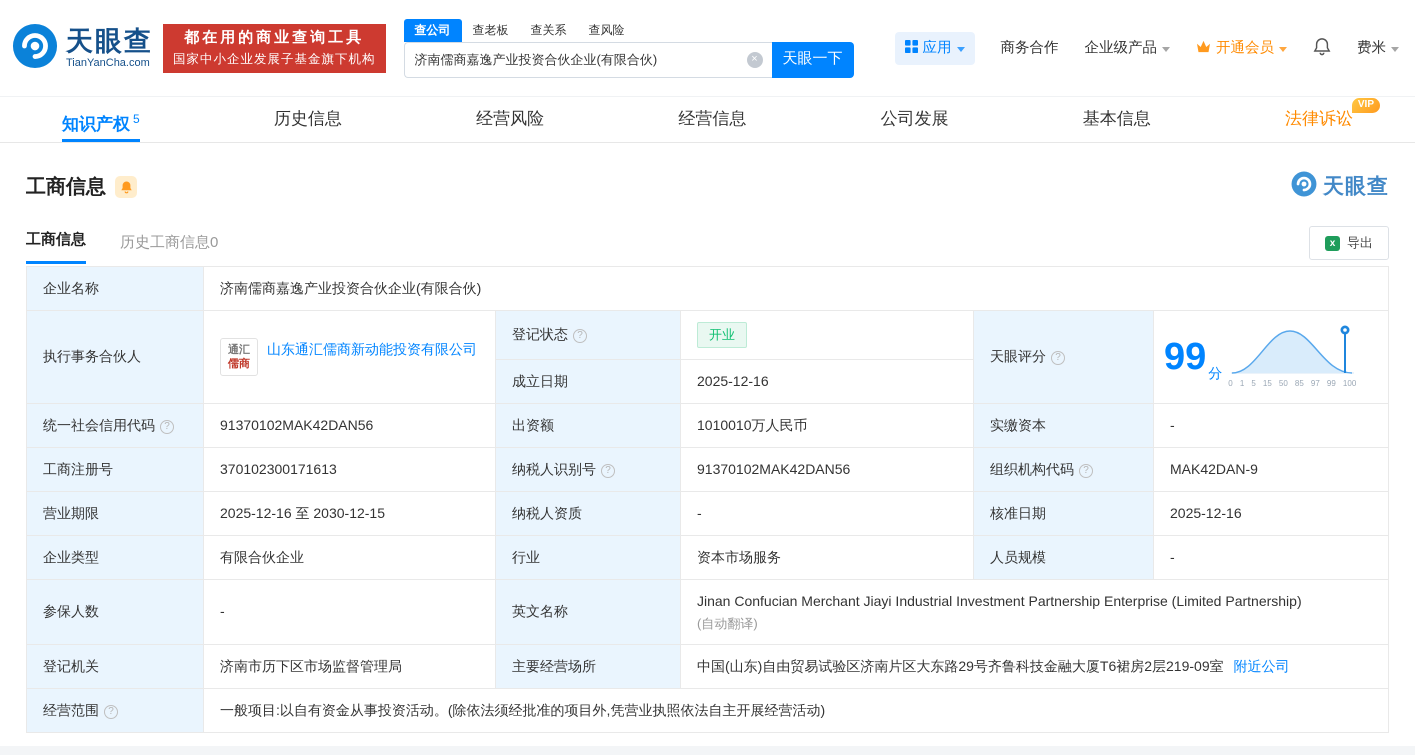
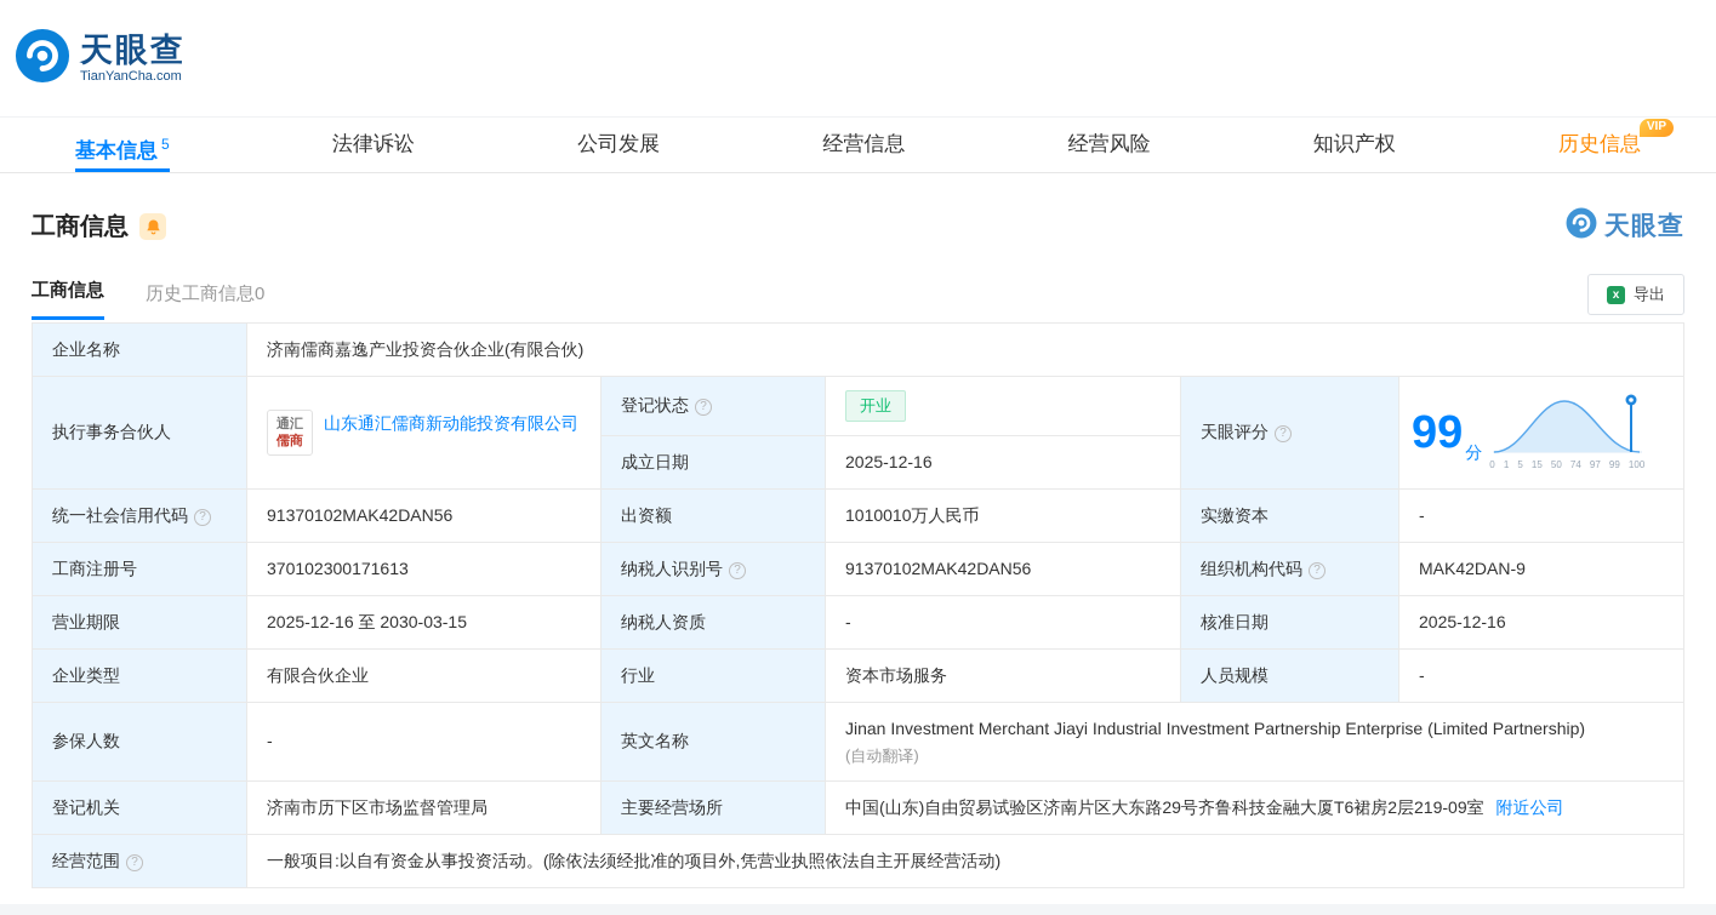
  天眼查
  TianYanCha.com
- 都在用的商业查询工具
- 国家中小企业发展子基金旗下机构
- 查公司
- 查老板
- 查关系
- 查风险
- 济南儒商嘉逸产业投资合伙企业(有限合伙)
- 天眼一下
- 应用
- 商务合作
- 企业级产品
- 开通会员
- 费米
- 知识产权 5
+ 基本信息 5
- 历史信息
+ 法律诉讼
- 经营风险
+ 公司发展
  经营信息
- 公司发展
+ 经营风险
- 基本信息
+ 知识产权
- 法律诉讼
+ 历史信息
  VIP
  工商信息
  天眼查
  工商信息
  历史工商信息0
  导出
  企业名称	济南儒商嘉逸产业投资合伙企业(有限合伙)
- 执行事务合伙人	通汇 儒商 山东通汇儒商新动能投资有限公司	登记状态	开业	天眼评分	99 分 0 1 5 15 50 85 97 99 100
+ 执行事务合伙人	通汇 儒商 山东通汇儒商新动能投资有限公司	登记状态	开业	天眼评分	99 分 0 1 5 15 50 74 97 99 100
  成立日期	2025-12-16
  统一社会信用代码	91370102MAK42DAN56	出资额	1010010万人民币	实缴资本	-
  工商注册号	370102300171613	纳税人识别号	91370102MAK42DAN56	组织机构代码	MAK42DAN-9
- 营业期限	2025-12-16 至 2030-12-15	纳税人资质	-	核准日期	2025-12-16
+ 营业期限	2025-12-16 至 2030-03-15	纳税人资质	-	核准日期	2025-12-16
  企业类型	有限合伙企业	行业	资本市场服务	人员规模	-
- 参保人数	-	英文名称	Jinan Confucian Merchant Jiayi Industrial Investment Partnership Enterprise (Limited Partnership) (自动翻译)
+ 参保人数	-	英文名称	Jinan Investment Merchant Jiayi Industrial Investment Partnership Enterprise (Limited Partnership) (自动翻译)
  登记机关	济南市历下区市场监督管理局	主要经营场所	中国(山东)自由贸易试验区济南片区大东路29号齐鲁科技金融大厦T6裙房2层219-09室 附近公司
  经营范围	一般项目:以自有资金从事投资活动。(除依法须经批准的项目外,凭营业执照依法自主开展经营活动)
